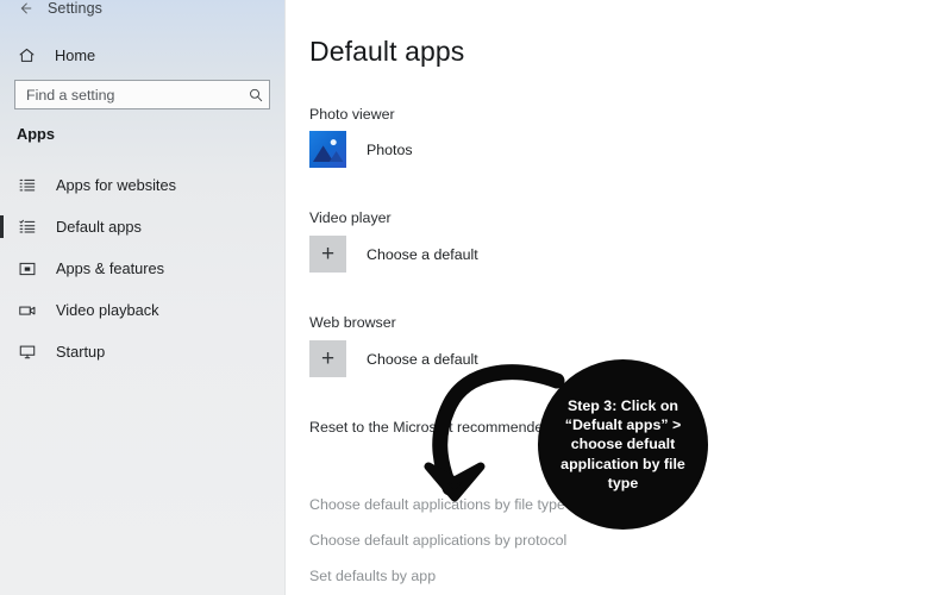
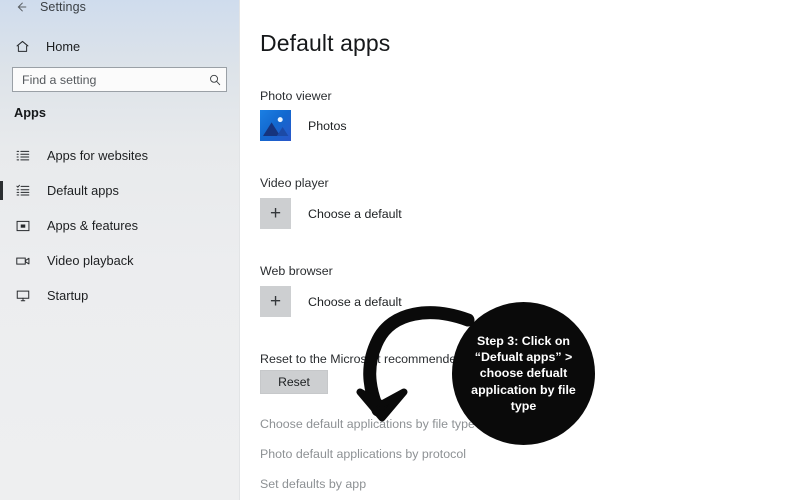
  Settings
  Home
  Find a setting
  Apps
  Apps for websites
  Default apps
  Apps & features
  Video playback
  Startup
  Default apps
  Photo viewer
  Photos
  Video player
  +
  Choose a default
  Web browser
  +
  Choose a default
+ Reset
  Choose default applications by file type
- Choose default applications by protocol
+ Photo default applications by protocol
  Set defaults by app
  Step 3: Click on “Defualt apps” > choose defualt application by file type
